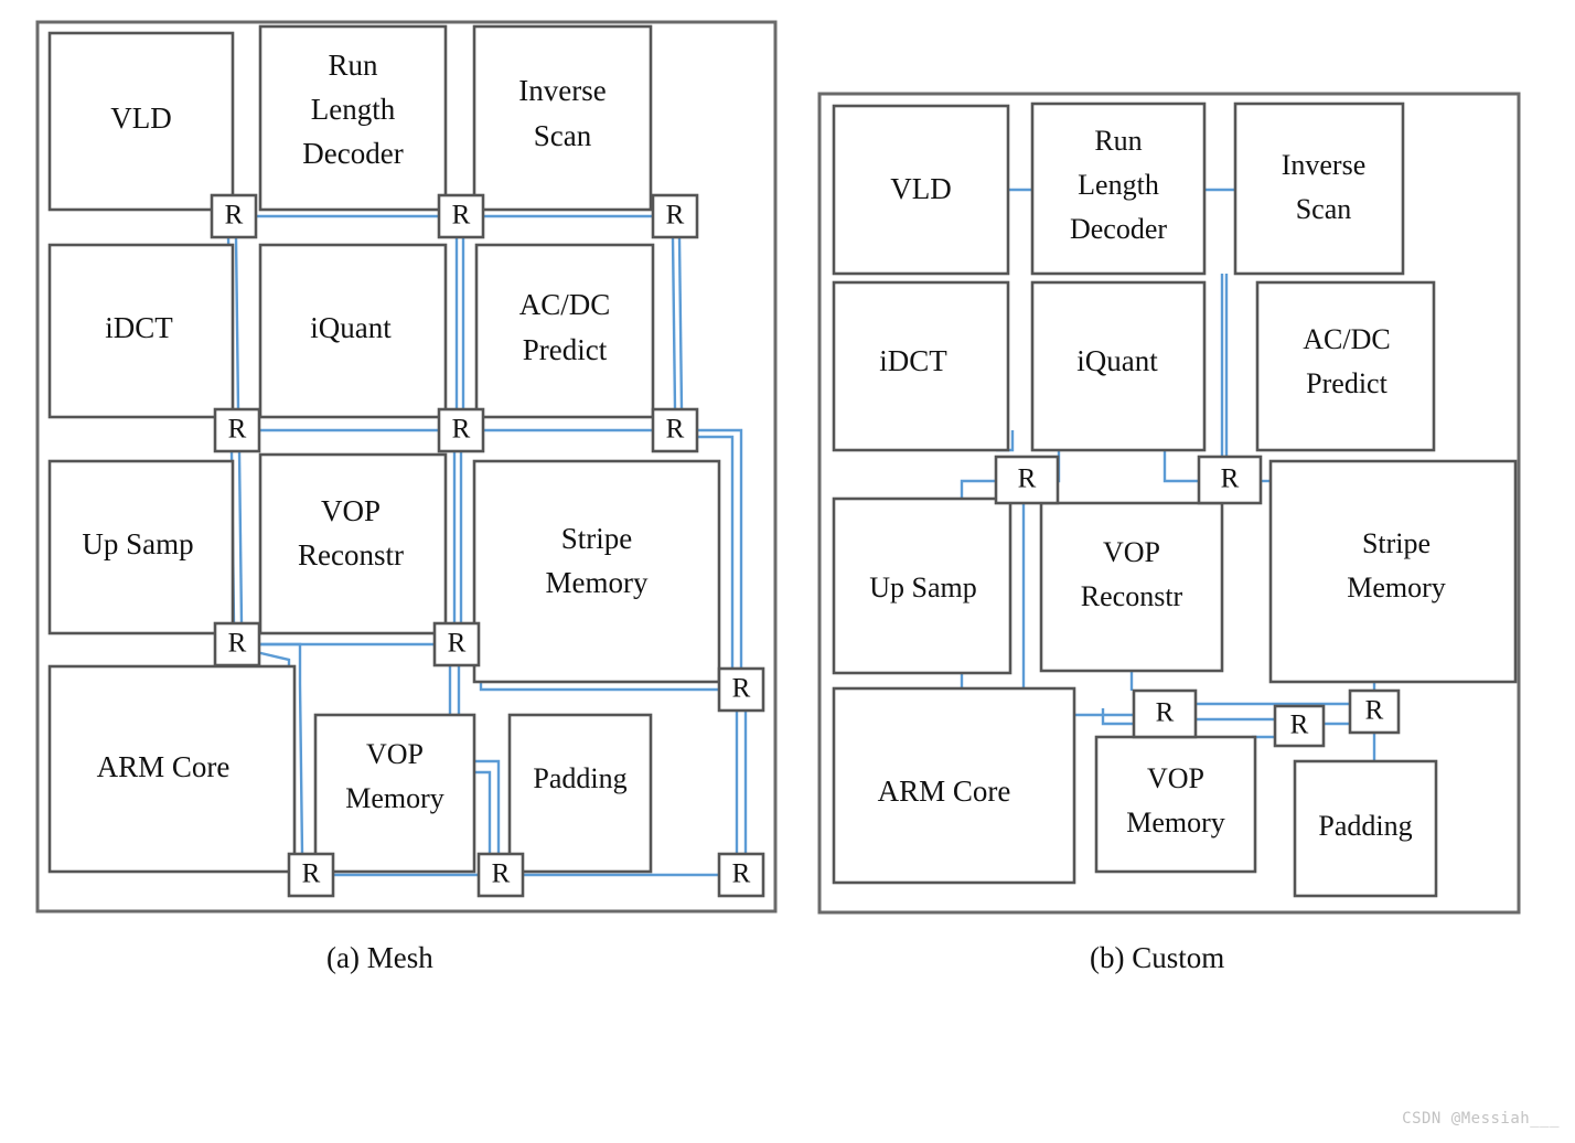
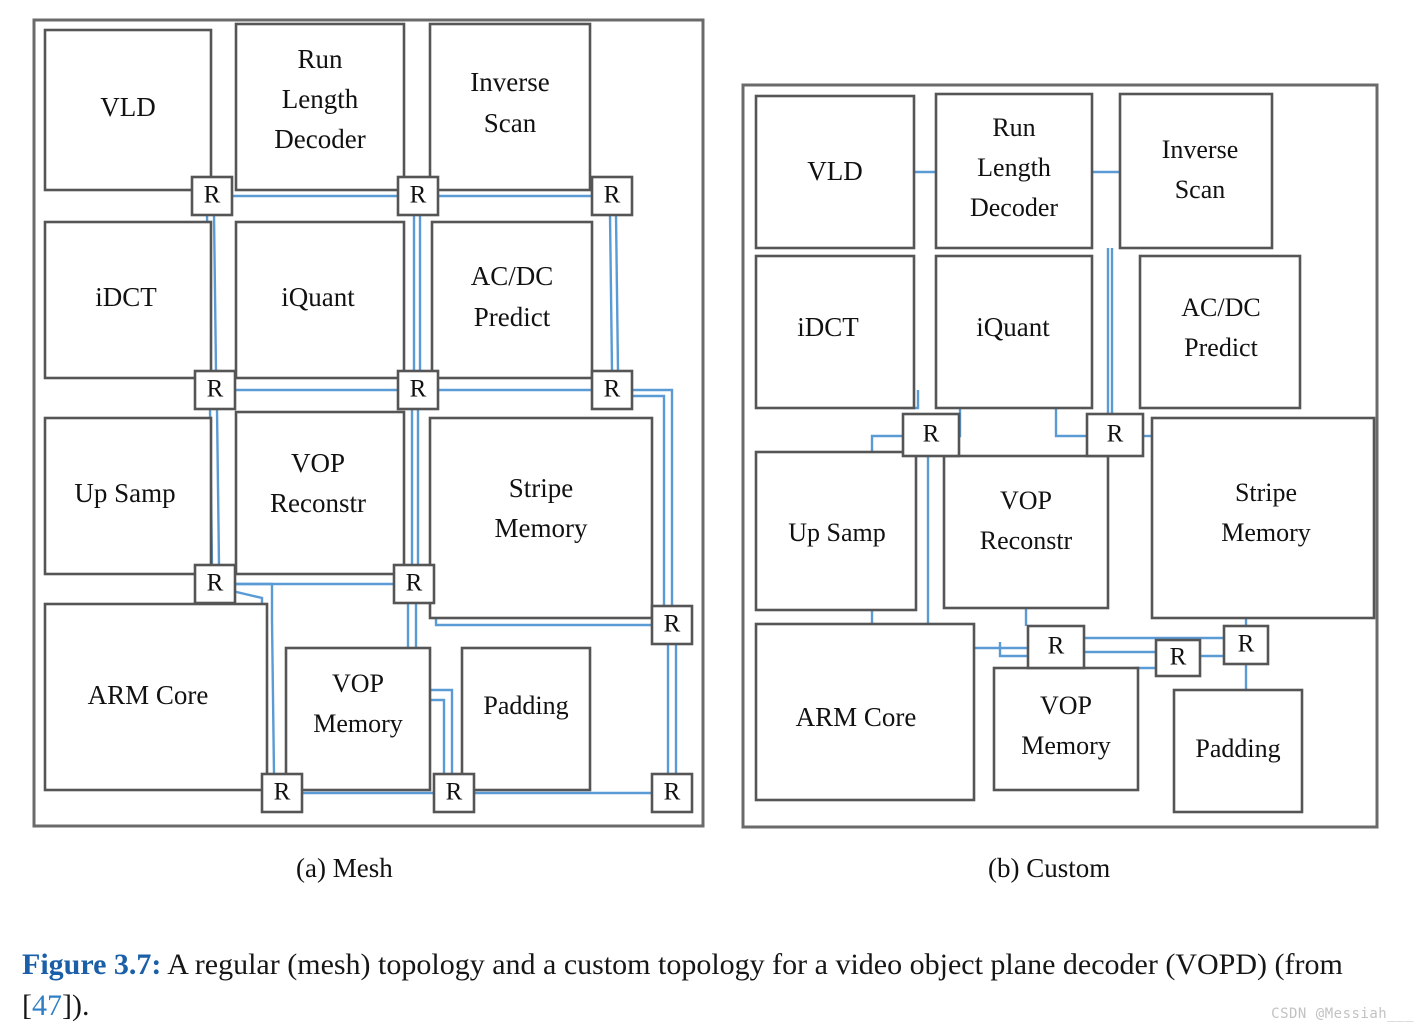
  VLD
  Run
  Length
  Decoder
  Inverse
  Scan
  iDCT
  iQuant
  AC/DC
  Predict
  Up Samp
  VOP
  Reconstr
  Stripe
  Memory
  ARM Core
  VOP
  Memory
  Padding
  R
  R
  R
  R
  R
  R
  R
  R
  R
  R
  R
  R
  VLD
  Run
  Length
  Decoder
  Inverse
  Scan
  iDCT
  iQuant
  AC/DC
  Predict
  Up Samp
  VOP
  Reconstr
  Stripe
  Memory
  ARM Core
  VOP
  Memory
  Padding
  R
  R
  R
  R
  R
  (a) Mesh
  (b) Custom
+ Figure 3.7: A regular (mesh) topology and a custom topology for a video object plane decoder (VOPD) (from [47]).
  CSDN @Messiah___
